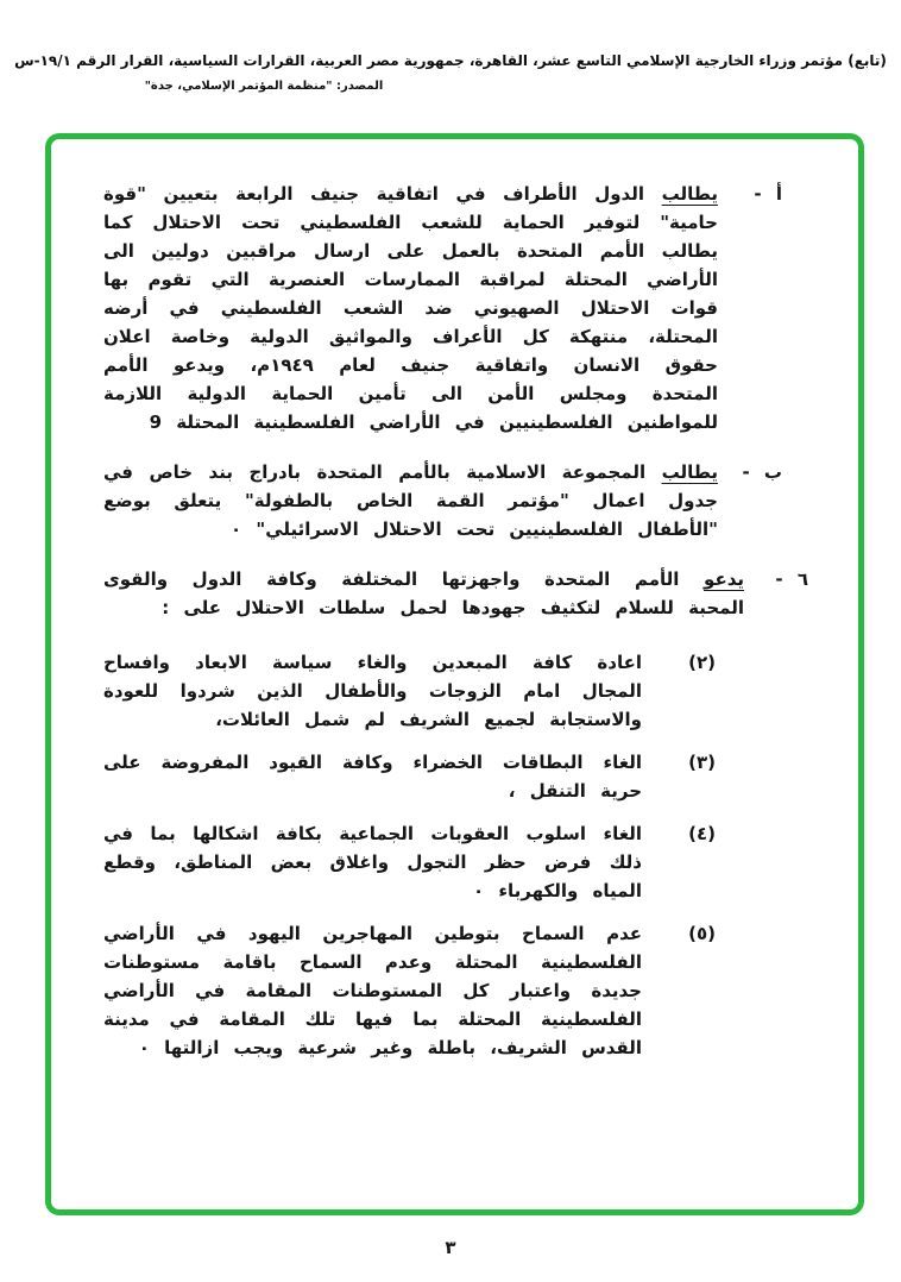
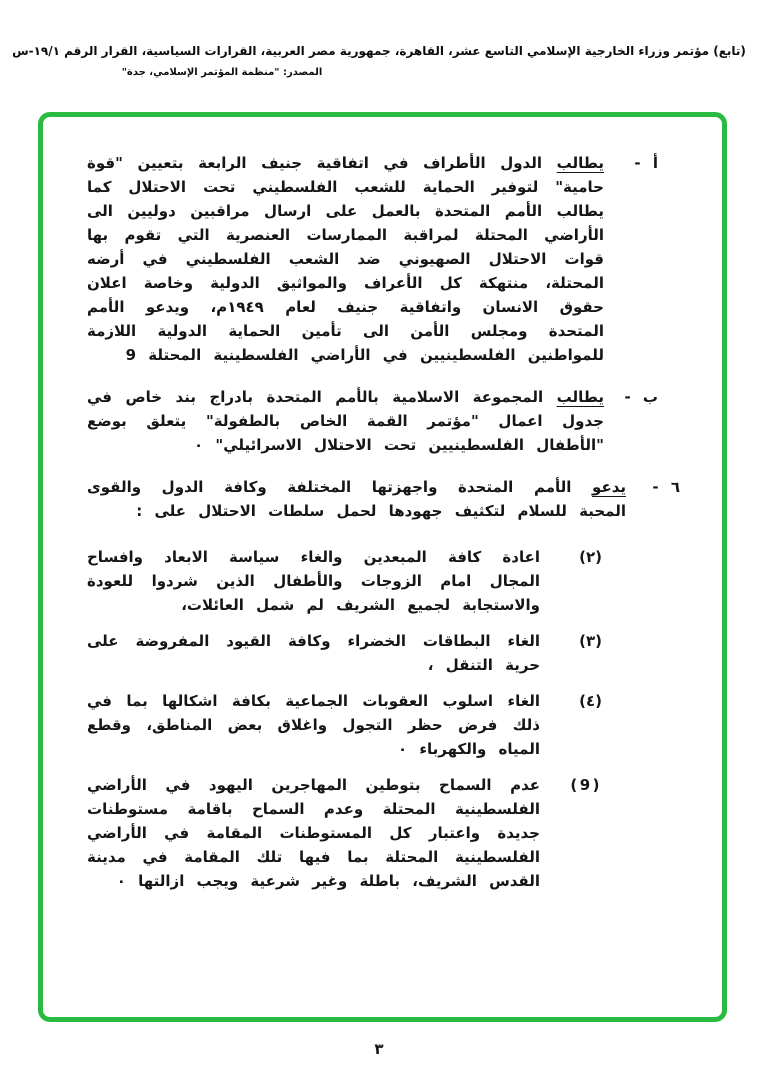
  (تابع) مؤتمر وزراء الخارجية الإسلامي التاسع عشر، القاهرة، جمهورية مصر العربية، القرارات السياسية، القرار الرقم ١٩/١-س
  المصدر: "منظمة المؤتمر الإسلامي، جدة"
  أ -
  يطالب الدول الأطراف في اتفاقية جنيف الرابعة بتعيين "قوة حامية" لتوفير الحماية للشعب الفلسطيني تحت الاحتلال كما يطالب الأمم المتحدة بالعمل على ارسال مراقبين دوليين الى الأراضي المحتلة لمراقبة الممارسات العنصرية التي تقوم بها قوات الاحتلال الصهيوني ضد الشعب الفلسطيني في أرضه المحتلة، منتهكة كل الأعراف والمواثيق الدولية وخاصة اعلان حقوق الانسان واتفاقية جنيف لعام ١٩٤٩م، ويدعو الأمم المتحدة ومجلس الأمن الى تأمين الحماية الدولية اللازمة للمواطنين الفلسطينيين في الأراضي الفلسطينية المحتلة 9
  ب -
  يطالب المجموعة الاسلامية بالأمم المتحدة بادراج بند خاص في جدول اعمال "مؤتمر القمة الخاص بالطفولة" يتعلق بوضع "الأطفال الفلسطينيين تحت الاحتلال الاسرائيلي" ٠
  ٦ -
  يدعو الأمم المتحدة واجهزتها المختلفة وكافة الدول والقوى المحبة للسلام لتكثيف جهودها لحمل سلطات الاحتلال على :
  (٢)
  اعادة كافة المبعدين والغاء سياسة الابعاد وافساح المجال امام الزوجات والأطفال الذين شردوا للعودة والاستجابة لجميع الشريف لم شمل العائلات،
  (٣)
  الغاء البطاقات الخضراء وكافة القيود المفروضة على حرية التنقل ،
  (٤)
  الغاء اسلوب العقوبات الجماعية بكافة اشكالها بما في ذلك فرض حظر التجول واغلاق بعض المناطق، وقطع المياه والكهرباء ٠
- (٥)
+ (9)
  عدم السماح بتوطين المهاجرين اليهود في الأراضي الفلسطينية المحتلة وعدم السماح باقامة مستوطنات جديدة واعتبار كل المستوطنات المقامة في الأراضي الفلسطينية المحتلة بما فيها تلك المقامة في مدينة القدس الشريف، باطلة وغير شرعية ويجب ازالتها ٠
  ٣
